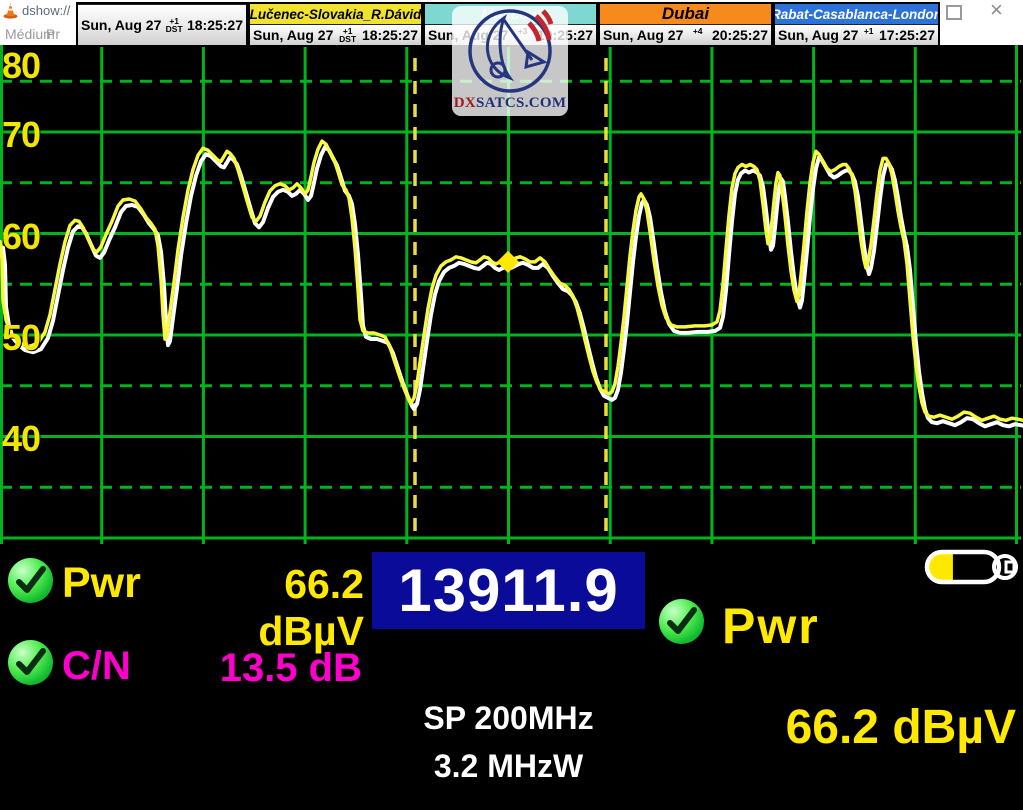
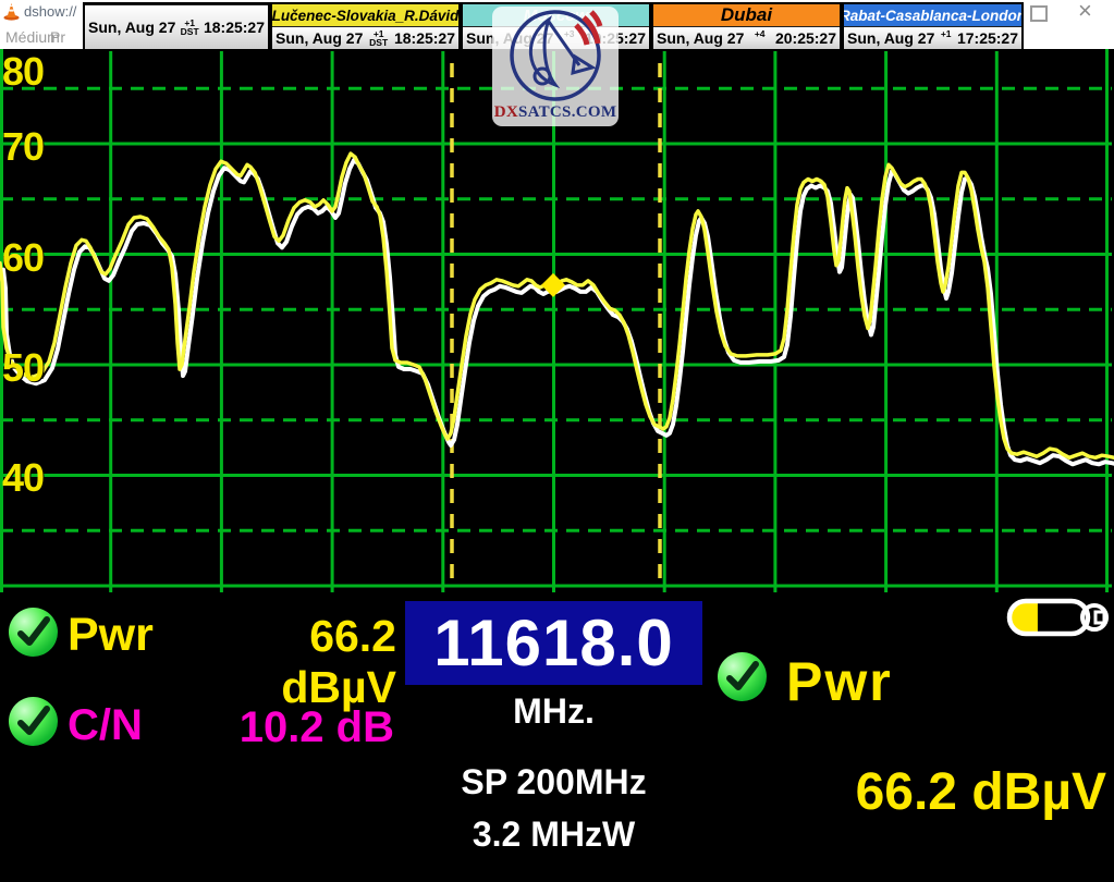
  80
  70
  60
  50
  40
  dshow://
  Médium
  Pr
  ×
  Sun, Aug 27
  +1
  DST
  18:25:27
  Lučenec-Slovakia_R.Dávid
  Sun, Aug 27
  +1
  DST
  18:25:27
  Sun, Aug 27
  +3
  1:25:27
  Dubai
  Sun, Aug 27
  +4
  20:25:27
  Rabat-Casablanca-London
  Sun, Aug 27
  +1
  17:25:27
  DXSATCS.COM
  Pwr
  66.2 dBµV
  C/N
- 13.5 dB
+ 10.2 dB
- 13911.9
+ 11618.0
+ MHz.
  Pwr
  66.2 dBµV
  SP 200MHz
  3.2 MHzW
